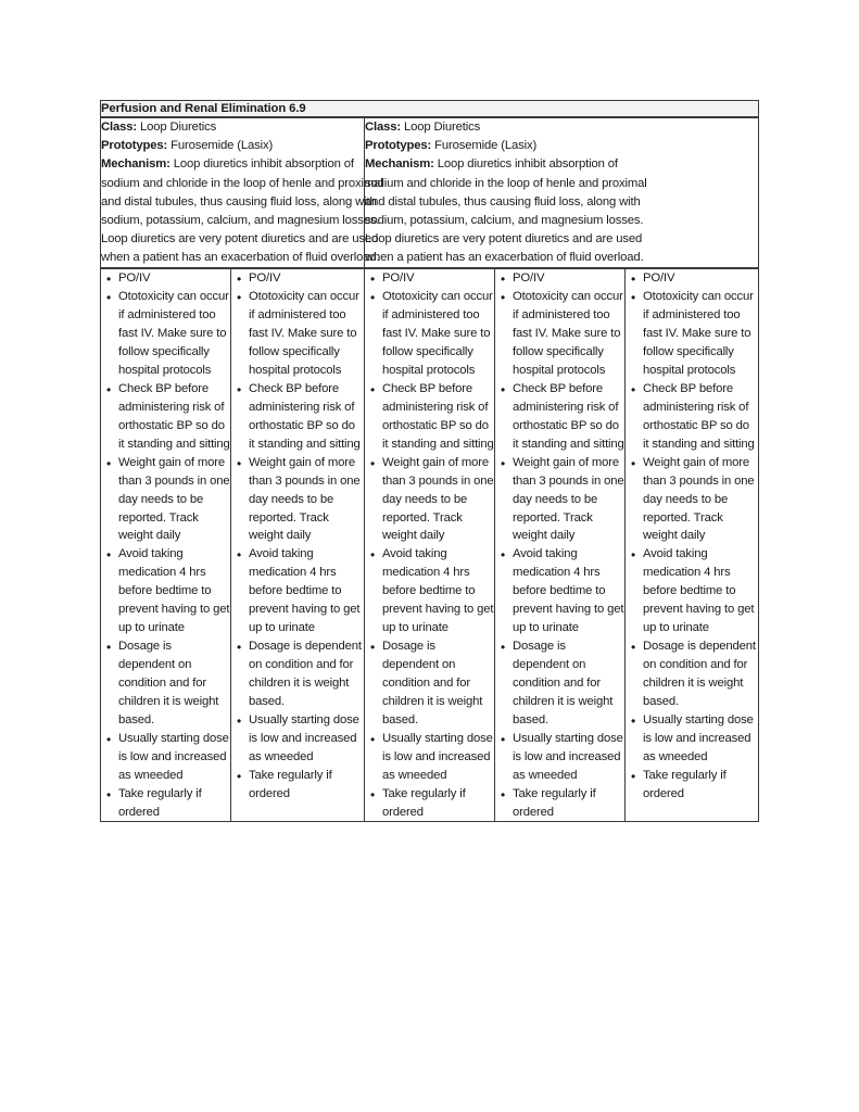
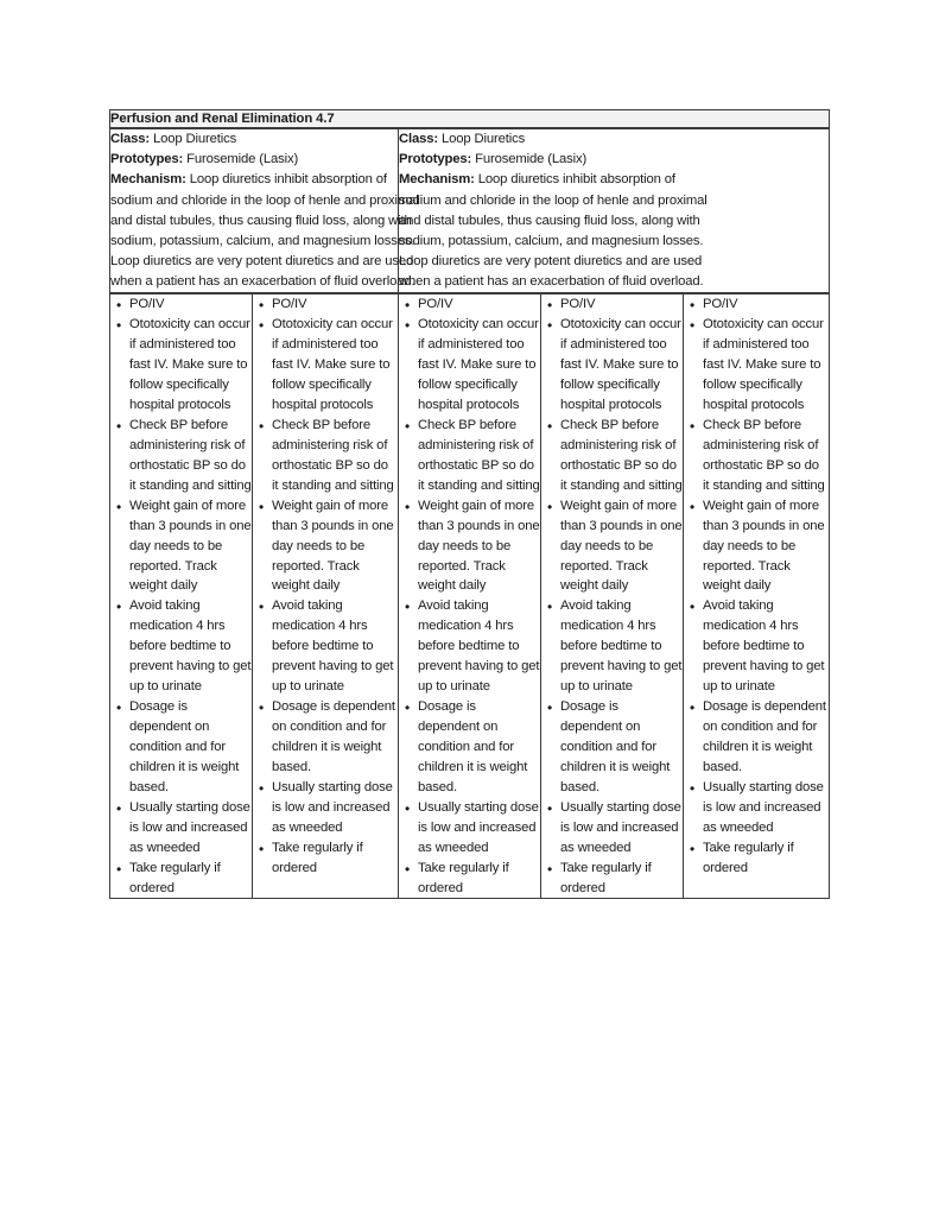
- Perfusion and Renal Elimination 6.9
+ Perfusion and Renal Elimination 4.7
  Class: Loop Diuretics Prototypes: Furosemide (Lasix) Mechanism: Loop diuretics inhibit absorption of sodium and chloride in the loop of henle and proxi and distal tubules, thus causing fluid loss, along w sodium, potassium, calcium, and magnesium loss Loop diuretics are very potent diuretics and are us when a patient has an exacerbation of fluid overlo	Class: Loop Diuretics Prototypes: Furosemide (Lasix) Mechanism: Loop diuretics inhibit absorption of sodium and chloride in the loop of henle and proximal and distal tubules, thus causing fluid loss, along with sodium, potassium, calcium, and magnesium losses. Loop diuretics are very potent diuretics and are used when a patient has an exacerbation of fluid overload.
  PO/IV Ototoxicity can occur if administered too fast IV. Make sure to follow specifically hospital protocols Check BP before administering risk of orthostatic BP so do it standing and sitting Weight gain of more than 3 pounds in one day needs to be reported. Track weight daily Avoid taking medication 4 hrs before bedtime to prevent having to get up to urinate Dosage is dependent on condition and for children it is weight based. Usually starting dose is low and increased as wneeded Take regularly if ordered	PO/IV Ototoxicity can occur if administered too fast IV. Make sure to follow specifically hospital protocols Check BP before administering risk of orthostatic BP so do it standing and sitting Weight gain of more than 3 pounds in one day needs to be reported. Track weight daily Avoid taking medication 4 hrs before bedtime to prevent having to get up to urinate Dosage is dependent on condition and for children it is weight based. Usually starting dose is low and increased as wneeded Take regularly if ordered	PO/IV Ototoxicity can occur if administered too fast IV. Make sure to follow specifically hospital protocols Check BP before administering risk of orthostatic BP so do it standing and sitting Weight gain of more than 3 pounds in one day needs to be reported. Track weight daily Avoid taking medication 4 hrs before bedtime to prevent having to get up to urinate Dosage is dependent on condition and for children it is weight based. Usually starting dose is low and increased as wneeded Take regularly if ordered	PO/IV Ototoxicity can occur if administered too fast IV. Make sure to follow specifically hospital protocols Check BP before administering risk of orthostatic BP so do it standing and sitting Weight gain of more than 3 pounds in one day needs to be reported. Track weight daily Avoid taking medication 4 hrs before bedtime to prevent having to get up to urinate Dosage is dependent on condition and for children it is weight based. Usually starting dose is low and increased as wneeded Take regularly if ordered	PO/IV Ototoxicity can occur if administered too fast IV. Make sure to follow specifically hospital protocols Check BP before administering risk of orthostatic BP so do it standing and sitting Weight gain of more than 3 pounds in one day needs to be reported. Track weight daily Avoid taking medication 4 hrs before bedtime to prevent having to get up to urinate Dosage is dependent on condition and for children it is weight based. Usually starting dose is low and increased as wneeded Take regularly if ordered
